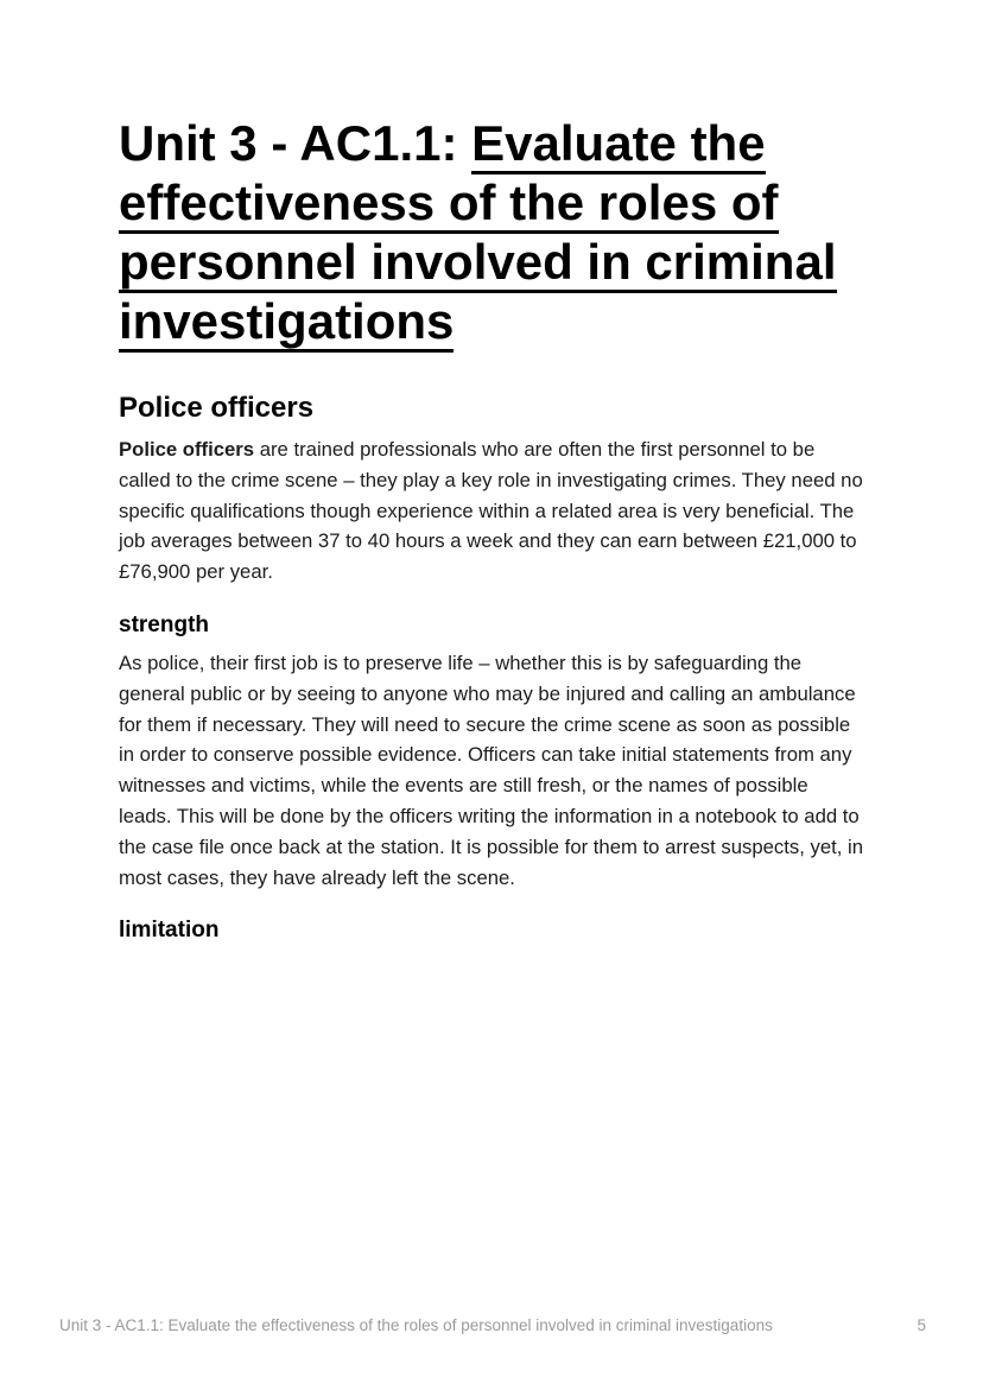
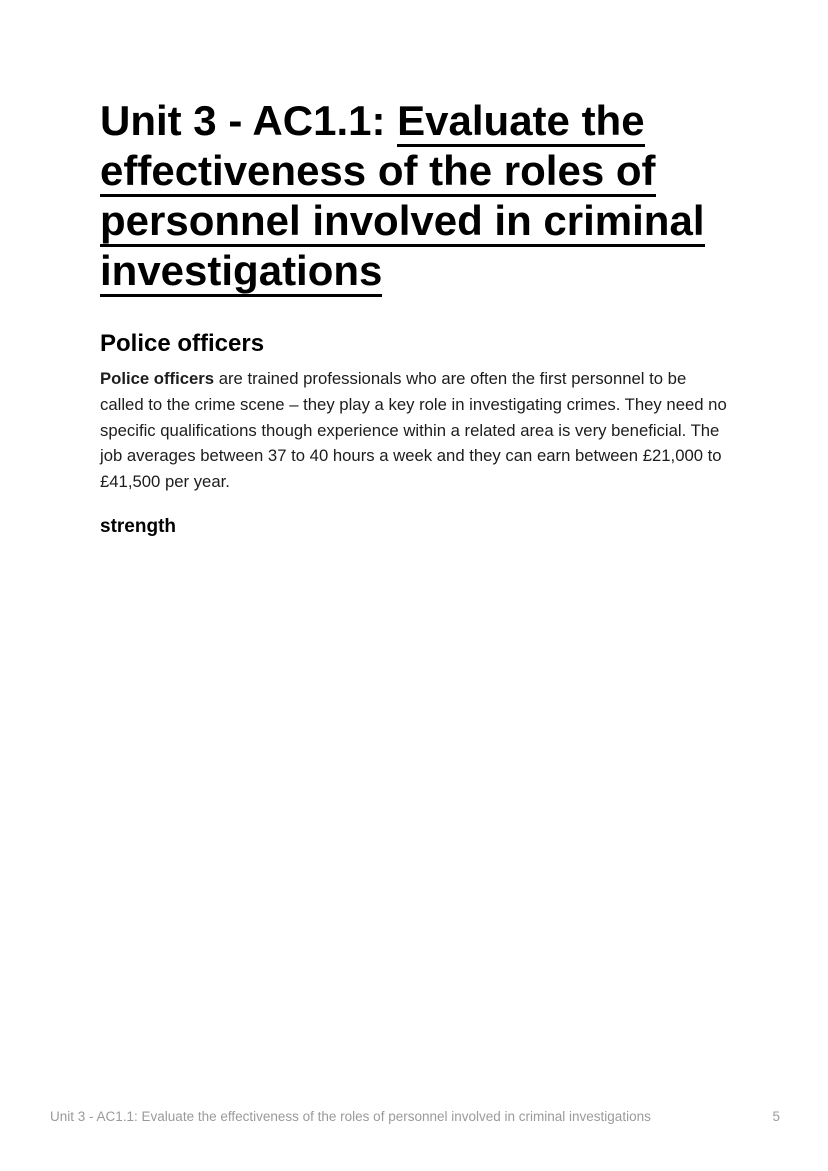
  Unit 3 - AC1.1: Evaluate the effectiveness of the roles of personnel involved in criminal investigations
  Police officers
- Police officers are trained professionals who are often the first personnel to be called to the crime scene – they play a key role in investigating crimes. They need no specific qualifications though experience within a related area is very beneficial. The job averages between 37 to 40 hours a week and they can earn between £21,000 to £76,900 per year.
+ Police officers are trained professionals who are often the first personnel to be called to the crime scene – they play a key role in investigating crimes. They need no specific qualifications though experience within a related area is very beneficial. The job averages between 37 to 40 hours a week and they can earn between £21,000 to £41,500 per year.
  strength
- As police, their first job is to preserve life – whether this is by safeguarding the general public or by seeing to anyone who may be injured and calling an ambulance for them if necessary. They will need to secure the crime scene as soon as possible in order to conserve possible evidence. Officers can take initial statements from any witnesses and victims, while the events are still fresh, or the names of possible leads. This will be done by the officers writing the information in a notebook to add to the case file once back at the station. It is possible for them to arrest suspects, yet, in most cases, they have already left the scene.
- limitation
  Unit 3 - AC1.1: Evaluate the effectiveness of the roles of personnel involved in criminal investigations
  5
